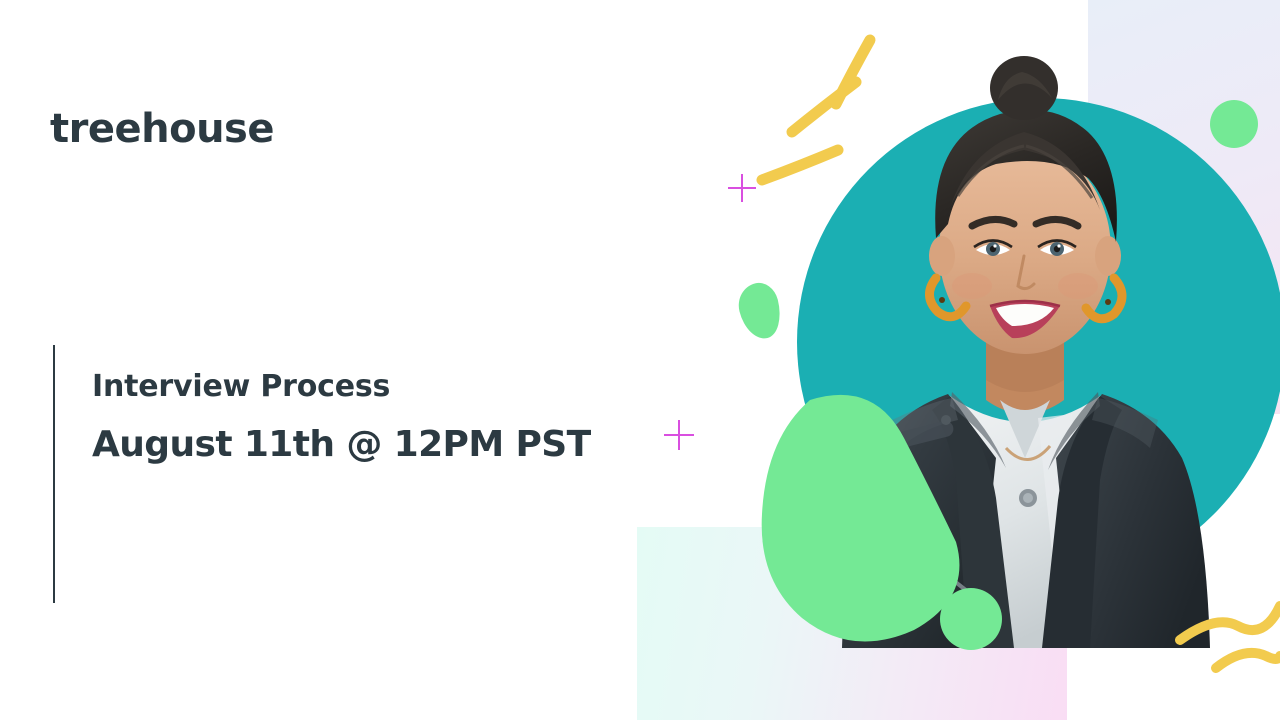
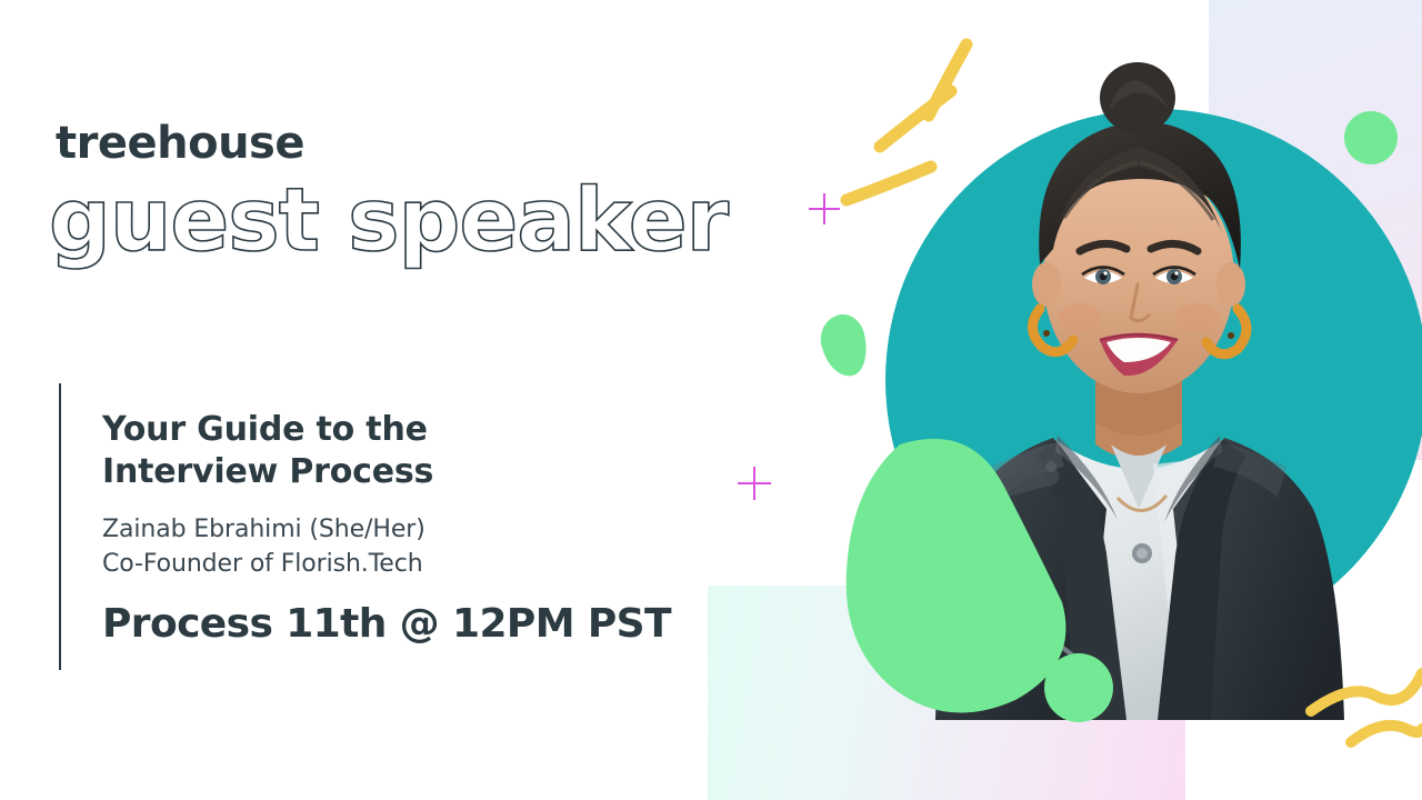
  treehouse
+ guest speaker
+ Your Guide to the
  Interview Process
+ Zainab Ebrahimi (She/Her)
+ Co-Founder of Florish.Tech
- August 11th @ 12PM PST
+ Process 11th @ 12PM PST
